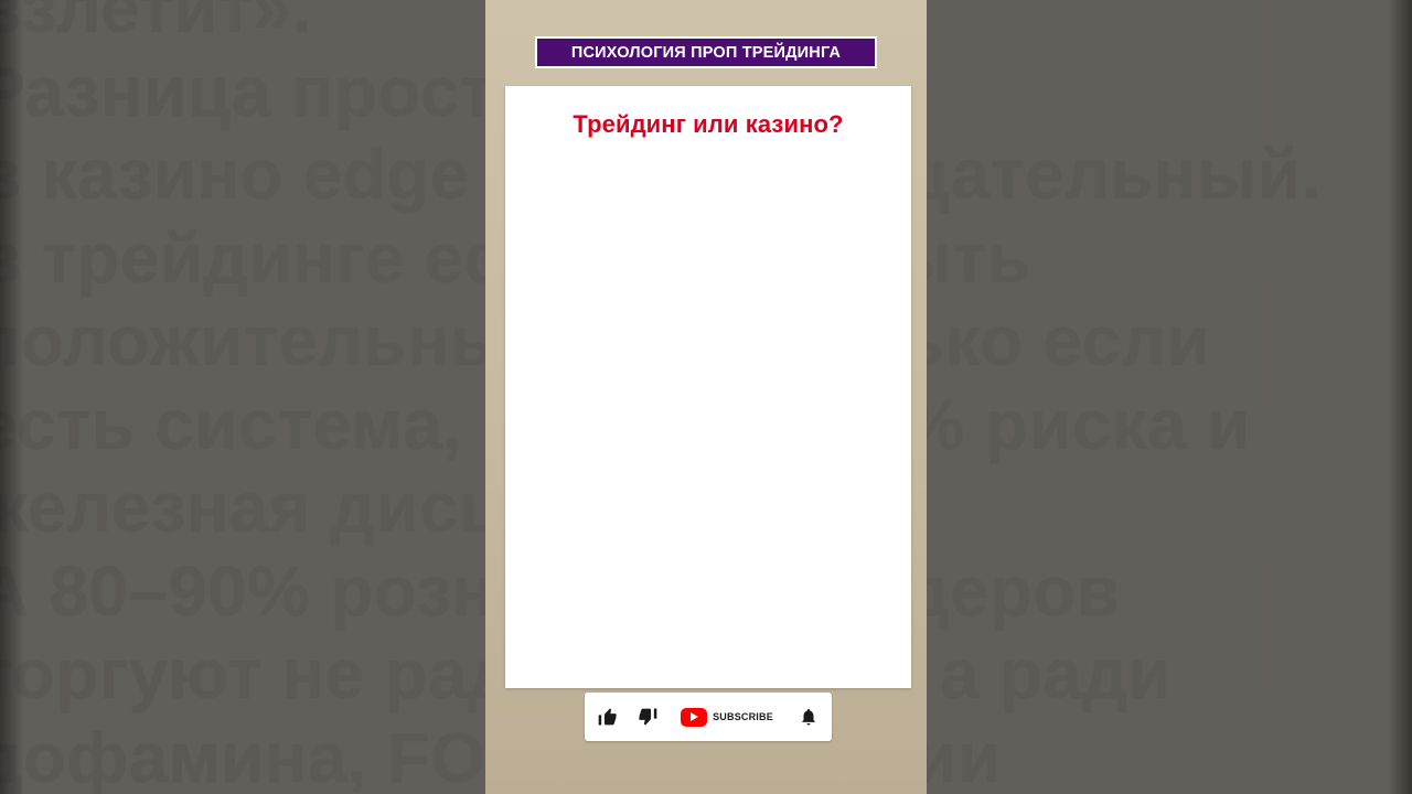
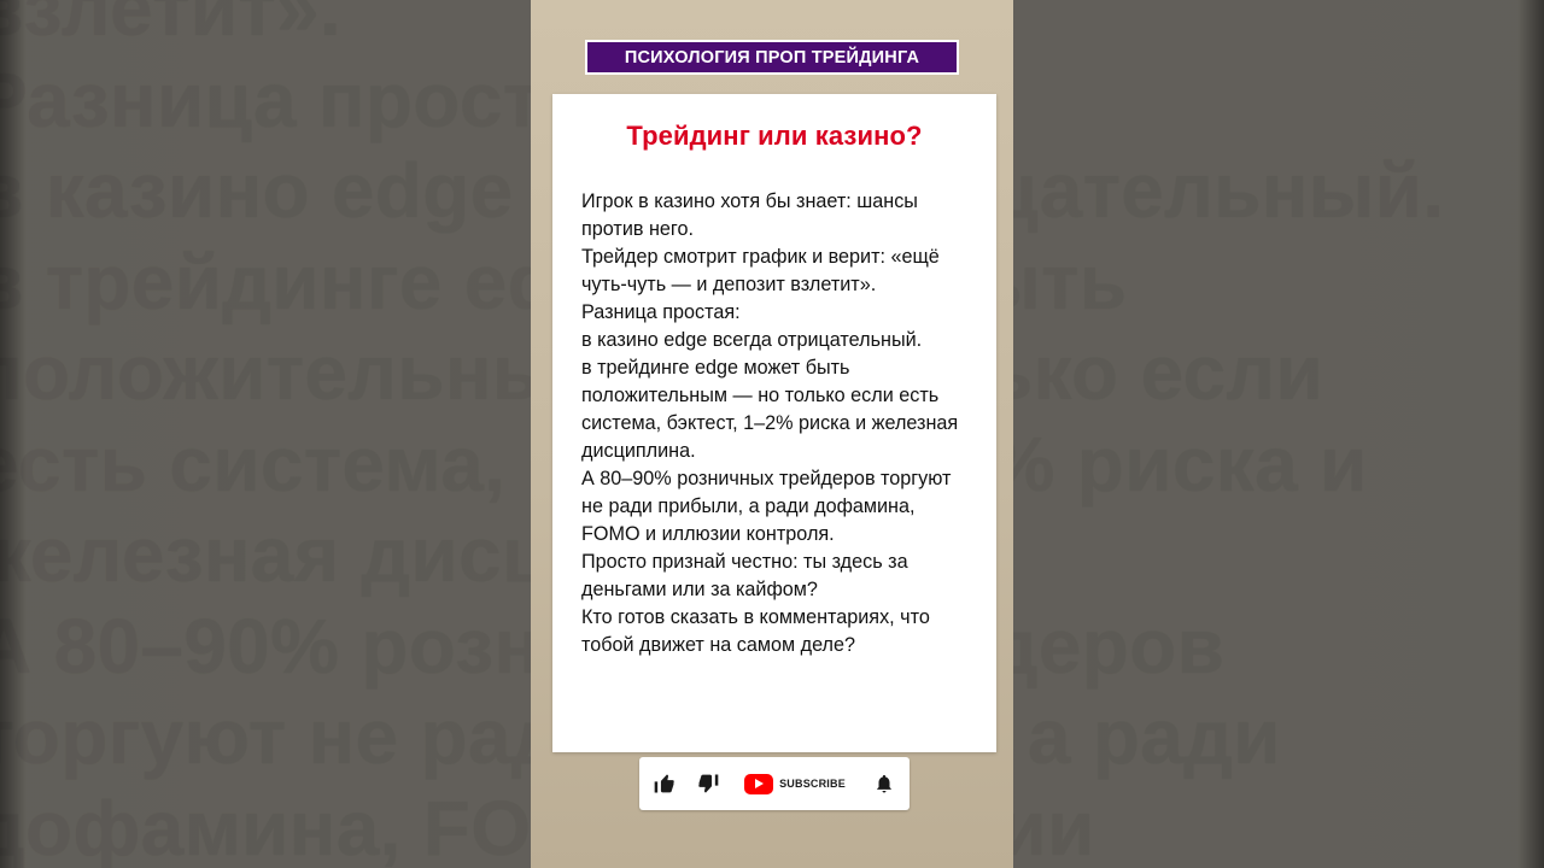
  ПСИХОЛОГИЯ ПРОП ТРЕЙДИНГА
  Трейдинг или казино?
+ Игрок в казино хотя бы знает: шансы против него.
+ Трейдер смотрит график и верит: «ещё чуть-чуть — и депозит взлетит».
+ Разница простая:
+ в казино edge всегда отрицательный.
+ в трейдинге edge может быть положительным — но только если есть система, бэктест, 1–2% риска и железная дисциплина.
+ А 80–90% розничных трейдеров торгуют не ради прибыли, а ради дофамина, FOMO и иллюзии контроля.
+ Просто признай честно: ты здесь за деньгами или за кайфом?
+ Кто готов сказать в комментариях, что тобой движет на самом деле?
  SUBSCRIBE
